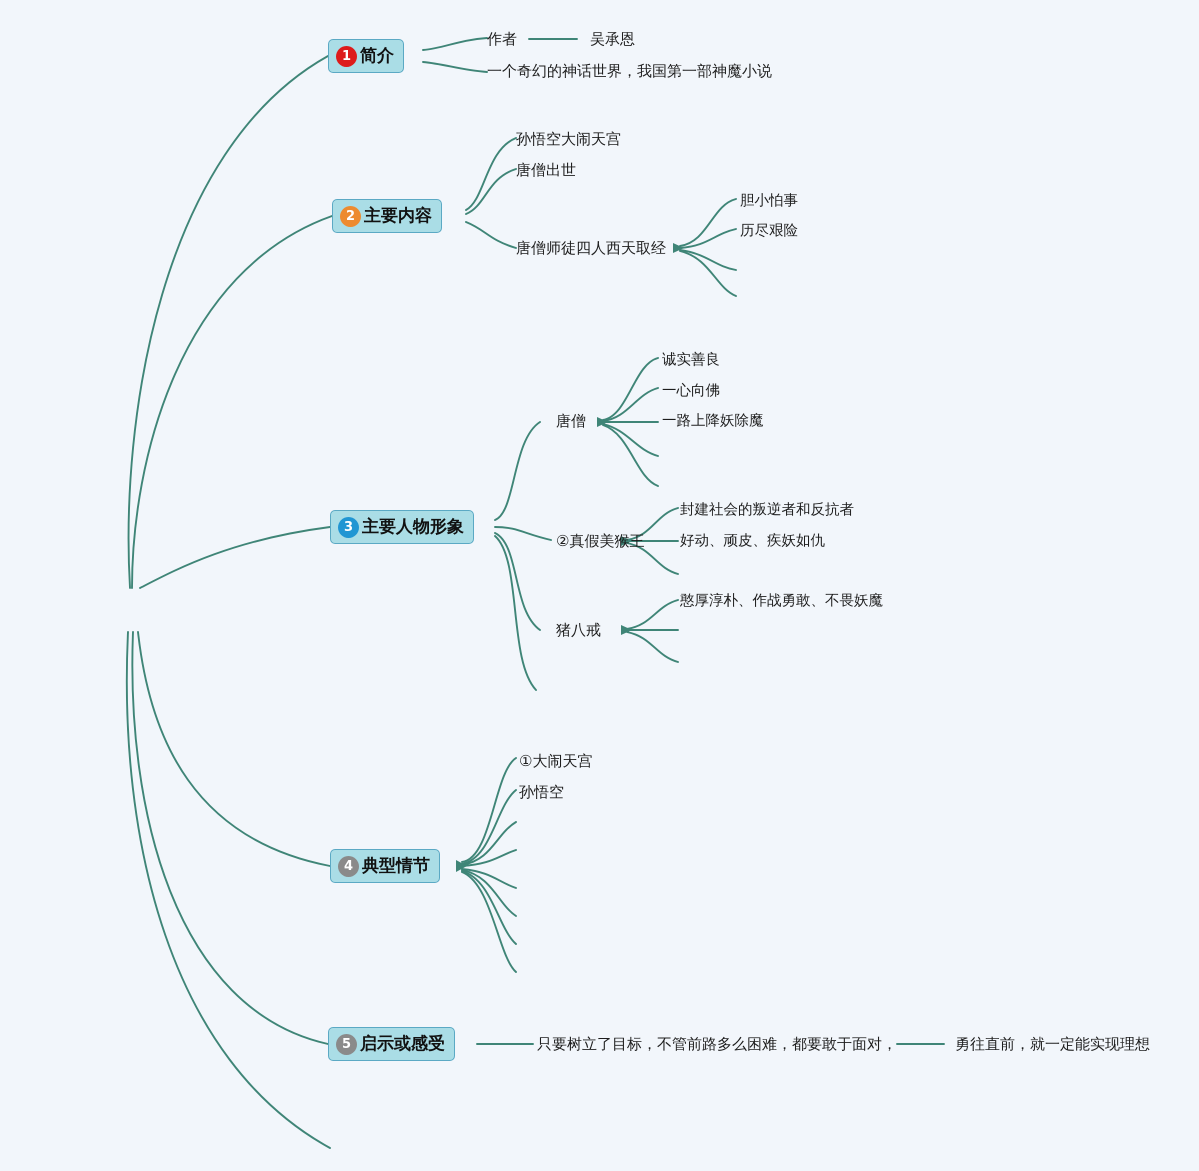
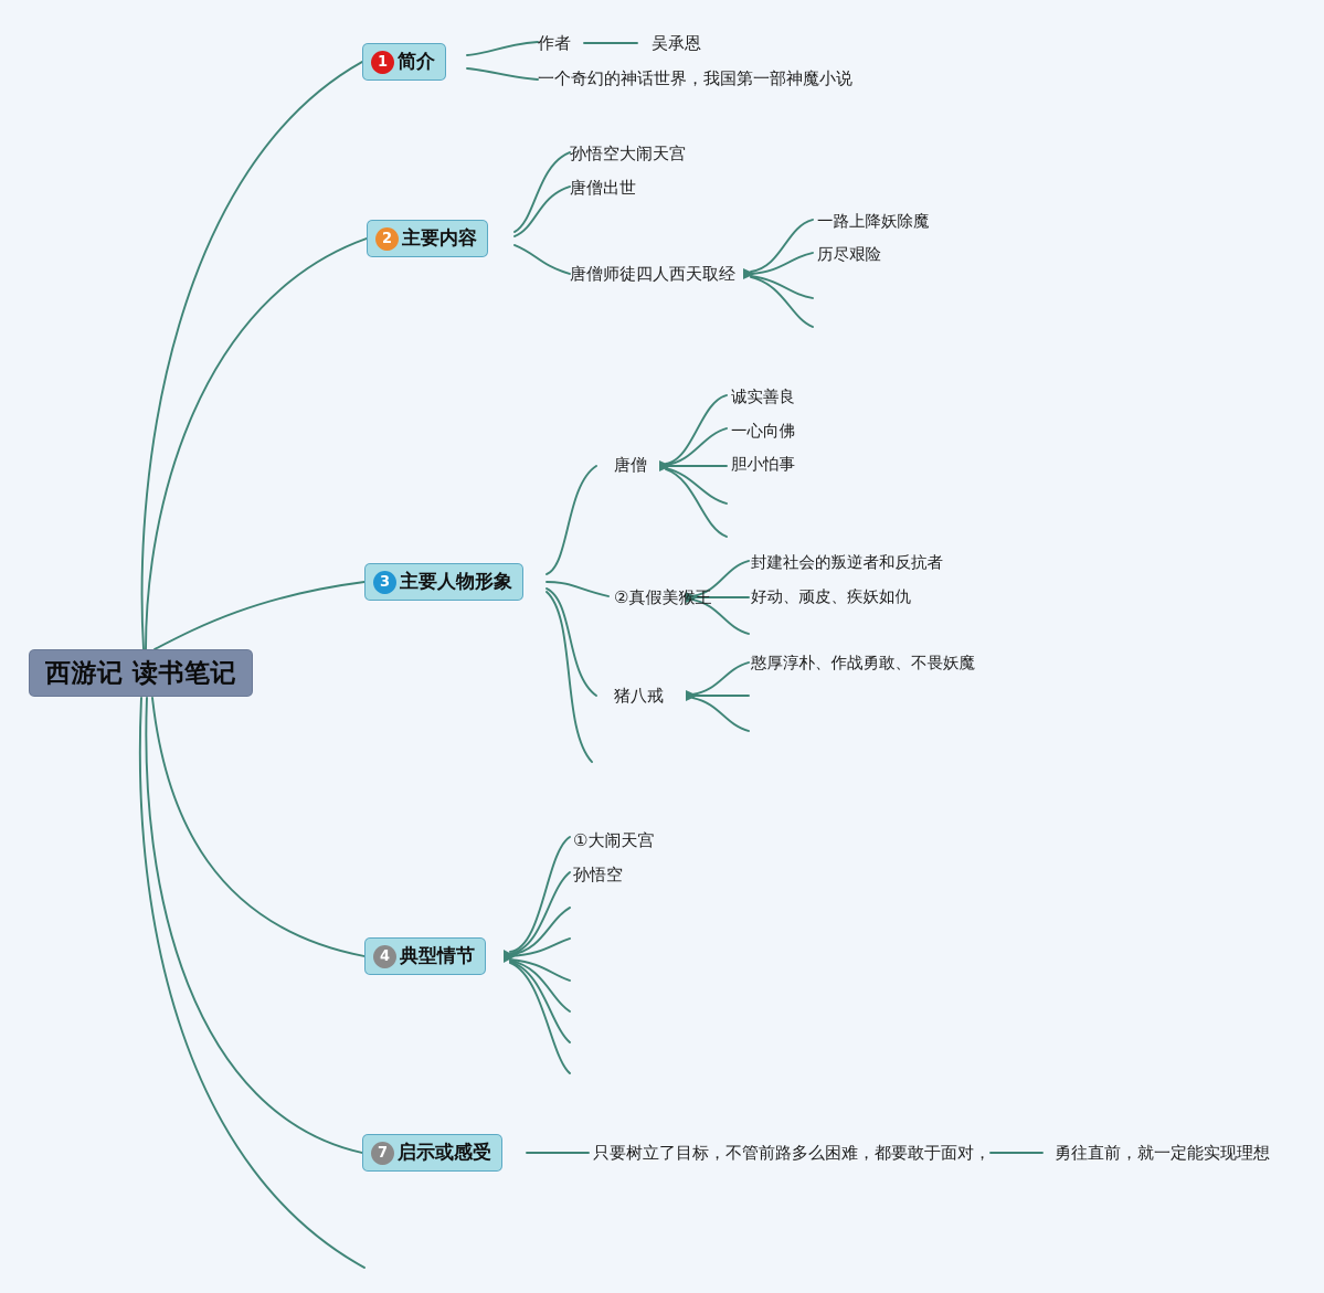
+ 西游记 读书笔记
  1
  简介
  作者
  吴承恩
  一个奇幻的神话世界，我国第一部神魔小说
  2
  主要内容
  孙悟空大闹天宫
  唐僧出世
  唐僧师徒四人西天取经
- 胆小怕事
+ 一路上降妖除魔
  历尽艰险
  3
  主要人物形象
  唐僧
  诚实善良
  一心向佛
- 一路上降妖除魔
+ 胆小怕事
  ②真假美猴王
  封建社会的叛逆者和反抗者
  好动、顽皮、疾妖如仇
  猪八戒
  憨厚淳朴、作战勇敢、不畏妖魔
  4
  典型情节
  ①大闹天宫
  孙悟空
- 5
+ 7
  启示或感受
  只要树立了目标，不管前路多么困难，都要敢于面对，
  勇往直前，就一定能实现理想
